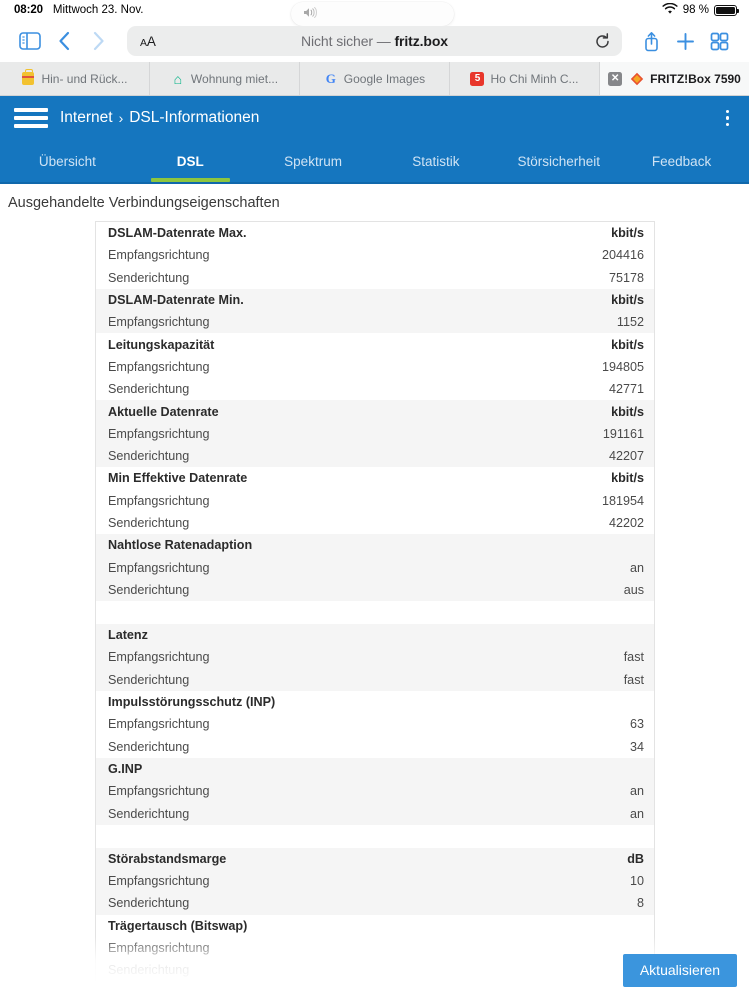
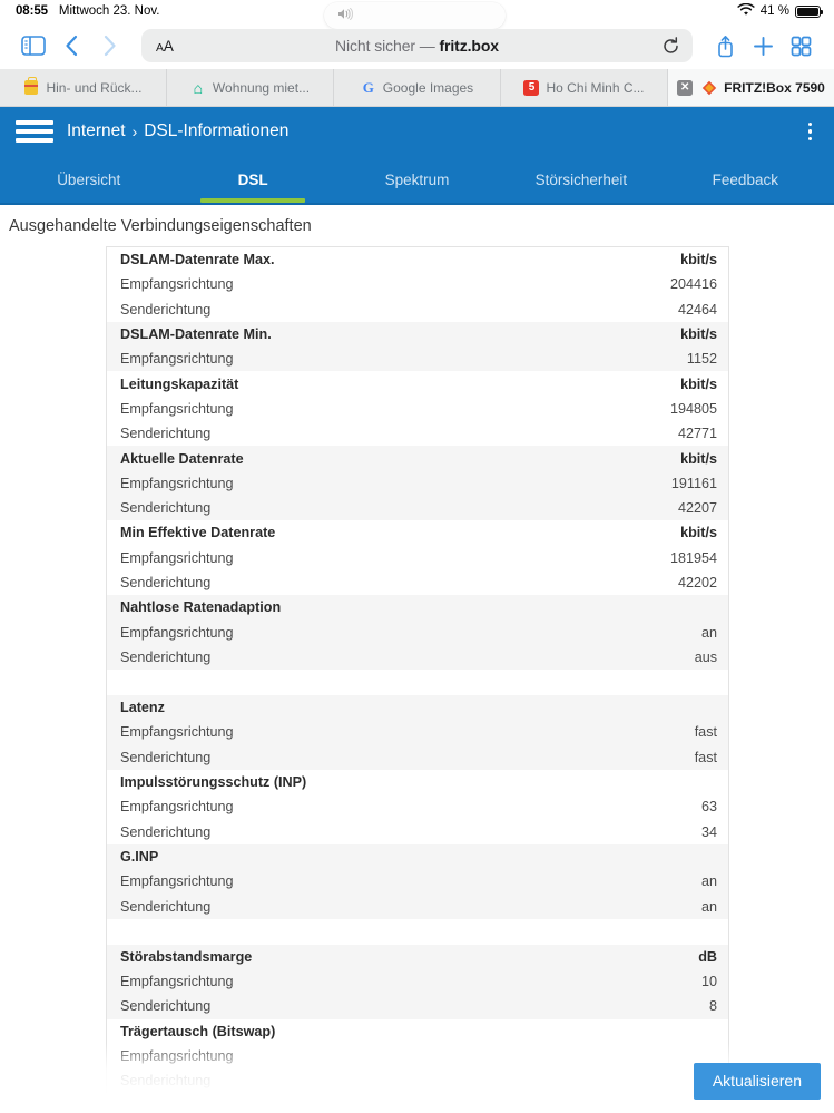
- 08:20
+ 08:55
  Mittwoch 23. Nov.
- 98 %
+ 41 %
  A
  A
  Nicht sicher — fritz.box
  Hin- und Rück...
  ⌂
  Wohnung miet...
  G
  Google Images
  5
  Ho Chi Minh C...
  ✕
  FRITZ!Box 7590
  Internet
  ›
  DSL-Informationen
  Übersicht
  DSL
  Spektrum
- Statistik
  Störsicherheit
  Feedback
  Ausgehandelte Verbindungseigenschaften
  DSLAM-Datenrate Max.
  kbit/s
  Empfangsrichtung
  204416
  Senderichtung
- 75178
+ 42464
  DSLAM-Datenrate Min.
  kbit/s
  Empfangsrichtung
  1152
  Leitungskapazität
  kbit/s
  Empfangsrichtung
  194805
  Senderichtung
  42771
  Aktuelle Datenrate
  kbit/s
  Empfangsrichtung
  191161
  Senderichtung
  42207
  Min Effektive Datenrate
  kbit/s
  Empfangsrichtung
  181954
  Senderichtung
  42202
  Nahtlose Ratenadaption
  Empfangsrichtung
  an
  Senderichtung
  aus
  Latenz
  Empfangsrichtung
  fast
  Senderichtung
  fast
  Impulsstörungsschutz (INP)
  Empfangsrichtung
  63
  Senderichtung
  34
  G.INP
  Empfangsrichtung
  an
  Senderichtung
  an
  Störabstandsmarge
  dB
  Empfangsrichtung
  10
  Senderichtung
  8
  Trägertausch (Bitswap)
  Aktualisieren
